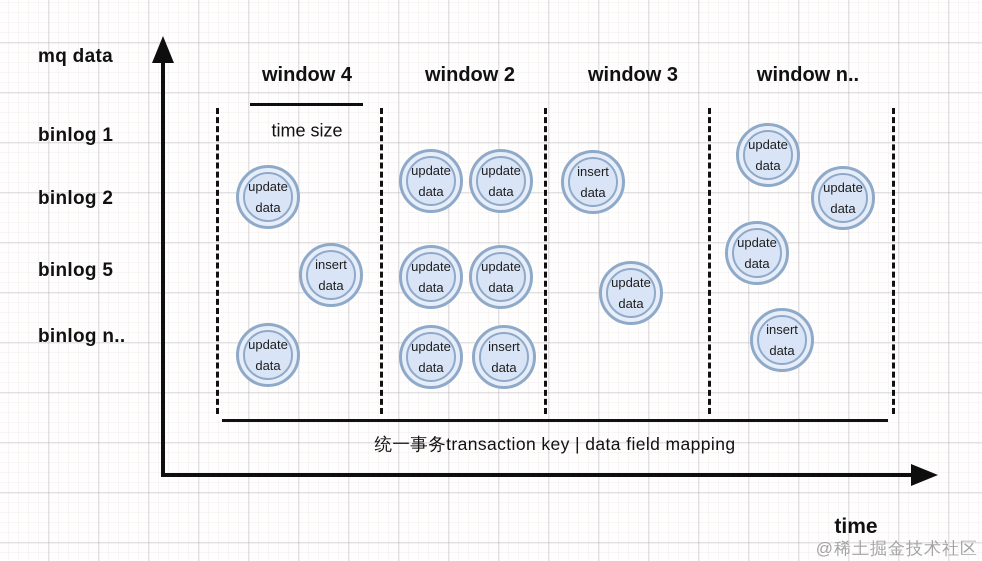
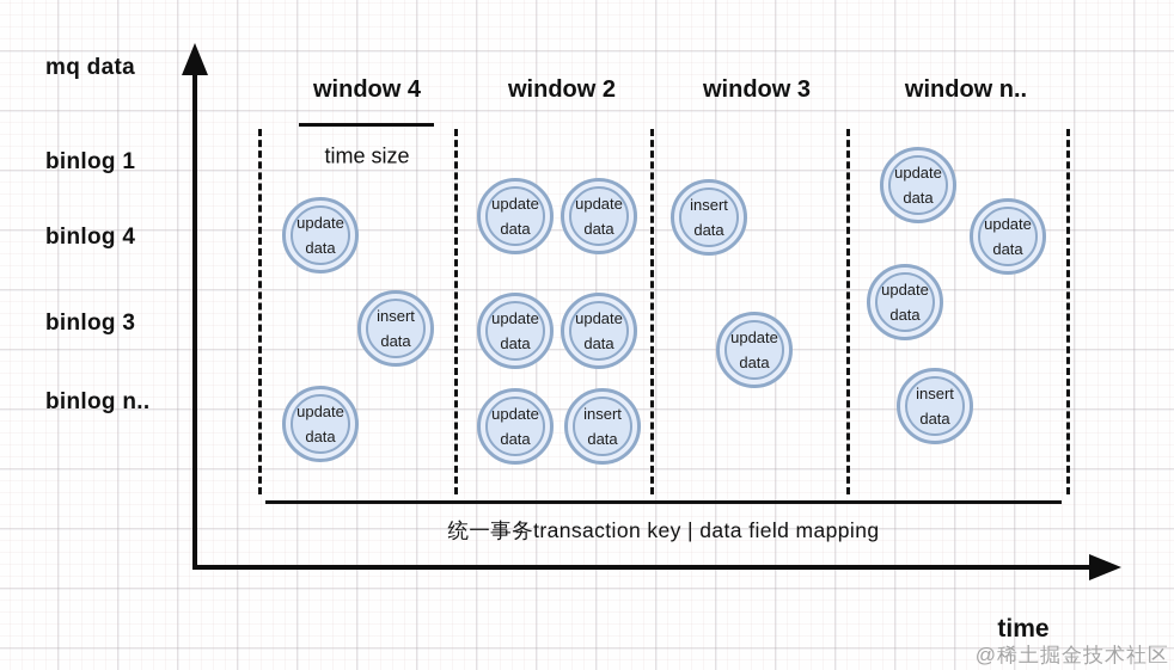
  mq data
  binlog 1
- binlog 2
+ binlog 4
- binlog 5
+ binlog 3
  binlog n..
  window 4
  window 2
  window 3
  window n..
  time size
  update
  data
  insert
  data
  update
  data
  update
  data
  update
  data
  update
  data
  update
  data
  update
  data
  insert
  data
  insert
  data
  update
  data
  update
  data
  update
  data
  update
  data
  insert
  data
  统一事务transaction key | data field mapping
  time
  @稀土掘金技术社区
